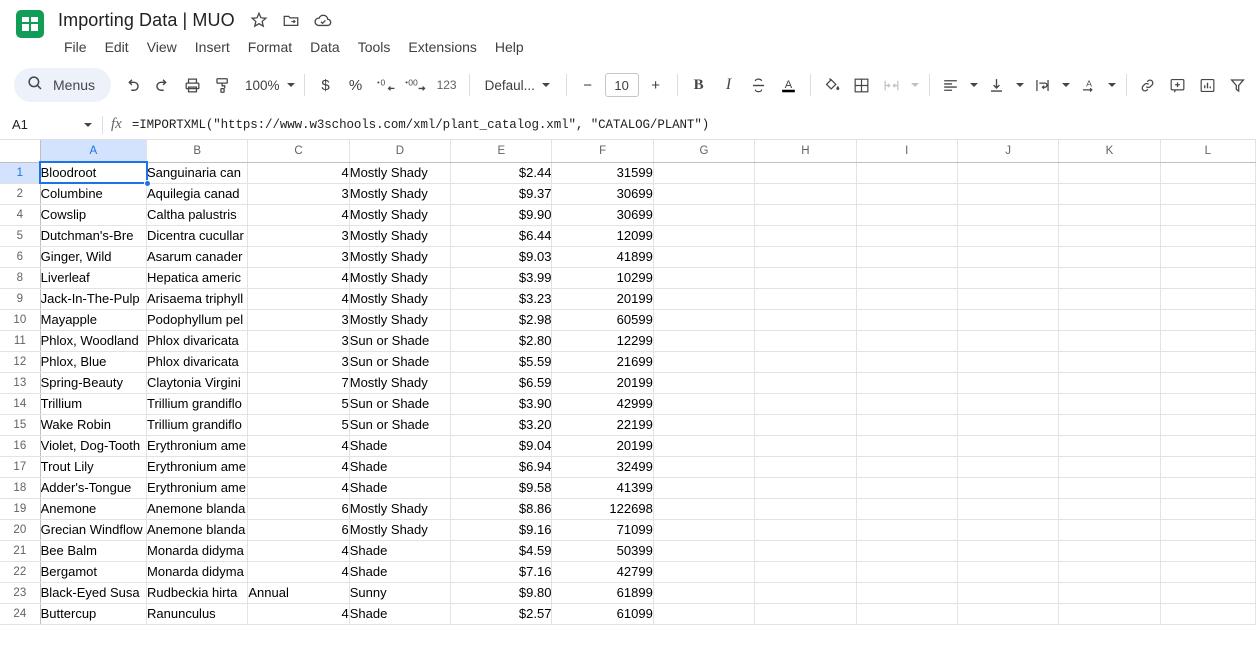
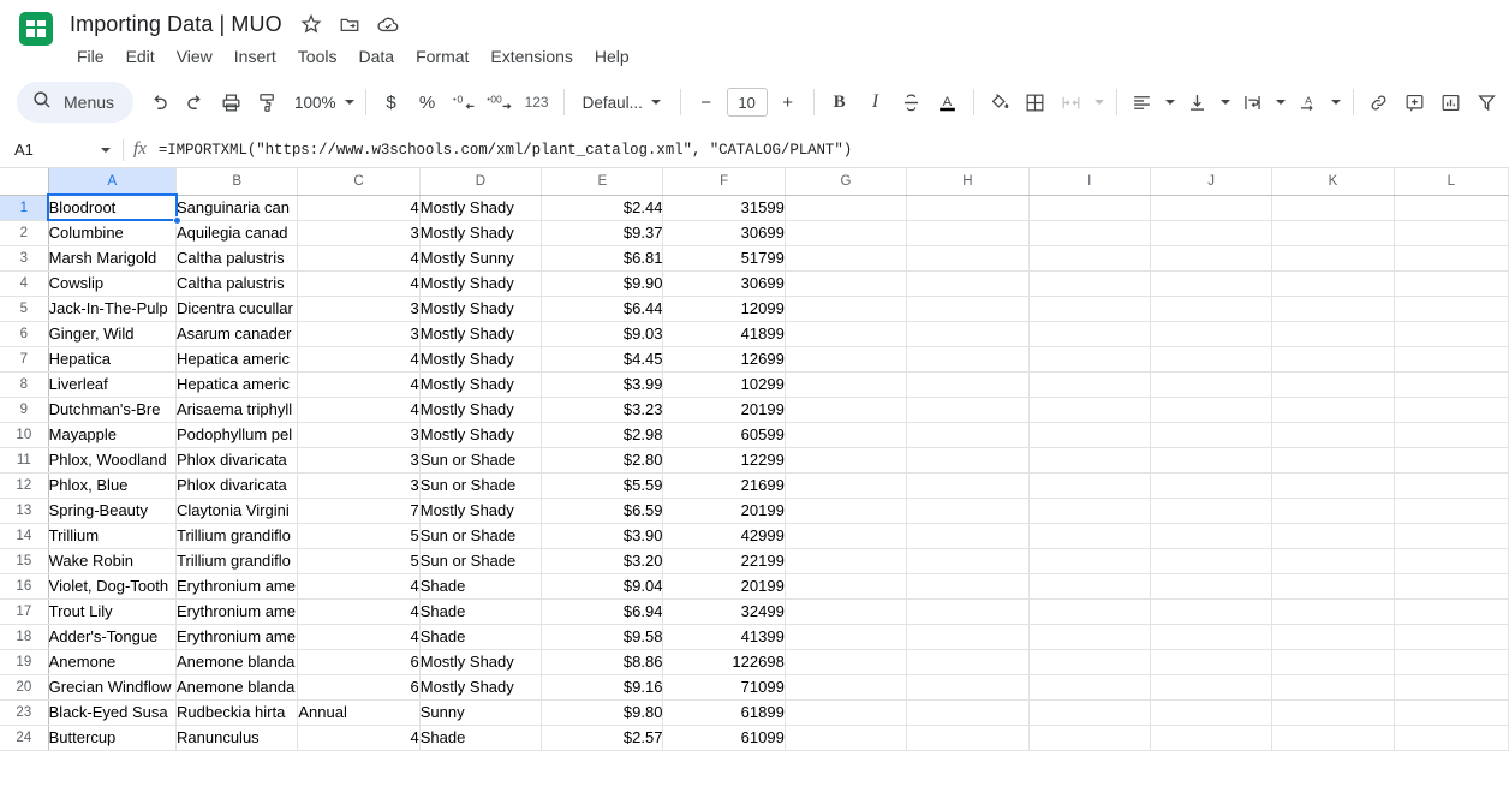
  Importing Data | MUO
  File
  Edit
  View
  Insert
- Format
+ Tools
  Data
- Tools
+ Format
  Extensions
  Help
  Menus
  100%
  $
  %
  0
  00
  123
  Defaul...
  −
  10
  +
  B
  I
  A
  A
  A1
  fx
  =IMPORTXML("https://www.w3schools.com/xml/plant_catalog.xml", "CATALOG/PLANT")
  	A	B	C	D	E	F	G	H	I	J	K	L
  1	Bloodroot	Sanguinaria can	4	Mostly Shady	$2.44	31599
  2	Columbine	Aquilegia canad	3	Mostly Shady	$9.37	30699
+ 3	Marsh Marigold	Caltha palustris	4	Mostly Sunny	$6.81	51799
  4	Cowslip	Caltha palustris	4	Mostly Shady	$9.90	30699
- 5	Dutchman's-Bre	Dicentra cucullar	3	Mostly Shady	$6.44	12099
+ 5	Jack-In-The-Pulp	Dicentra cucullar	3	Mostly Shady	$6.44	12099
  6	Ginger, Wild	Asarum canader	3	Mostly Shady	$9.03	41899
+ 7	Hepatica	Hepatica americ	4	Mostly Shady	$4.45	12699
  8	Liverleaf	Hepatica americ	4	Mostly Shady	$3.99	10299
- 9	Jack-In-The-Pulp	Arisaema triphyll	4	Mostly Shady	$3.23	20199
+ 9	Dutchman's-Bre	Arisaema triphyll	4	Mostly Shady	$3.23	20199
  10	Mayapple	Podophyllum pel	3	Mostly Shady	$2.98	60599
  11	Phlox, Woodland	Phlox divaricata	3	Sun or Shade	$2.80	12299
  12	Phlox, Blue	Phlox divaricata	3	Sun or Shade	$5.59	21699
  13	Spring-Beauty	Claytonia Virgini	7	Mostly Shady	$6.59	20199
  14	Trillium	Trillium grandiflo	5	Sun or Shade	$3.90	42999
  15	Wake Robin	Trillium grandiflo	5	Sun or Shade	$3.20	22199
  16	Violet, Dog-Tooth	Erythronium ame	4	Shade	$9.04	20199
  17	Trout Lily	Erythronium ame	4	Shade	$6.94	32499
  18	Adder's-Tongue	Erythronium ame	4	Shade	$9.58	41399
  19	Anemone	Anemone blanda	6	Mostly Shady	$8.86	122698
  20	Grecian Windflow	Anemone blanda	6	Mostly Shady	$9.16	71099
- 21	Bee Balm	Monarda didyma	4	Shade	$4.59	50399
- 22	Bergamot	Monarda didyma	4	Shade	$7.16	42799
  23	Black-Eyed Susa	Rudbeckia hirta	Annual	Sunny	$9.80	61899
  24	Buttercup	Ranunculus	4	Shade	$2.57	61099
